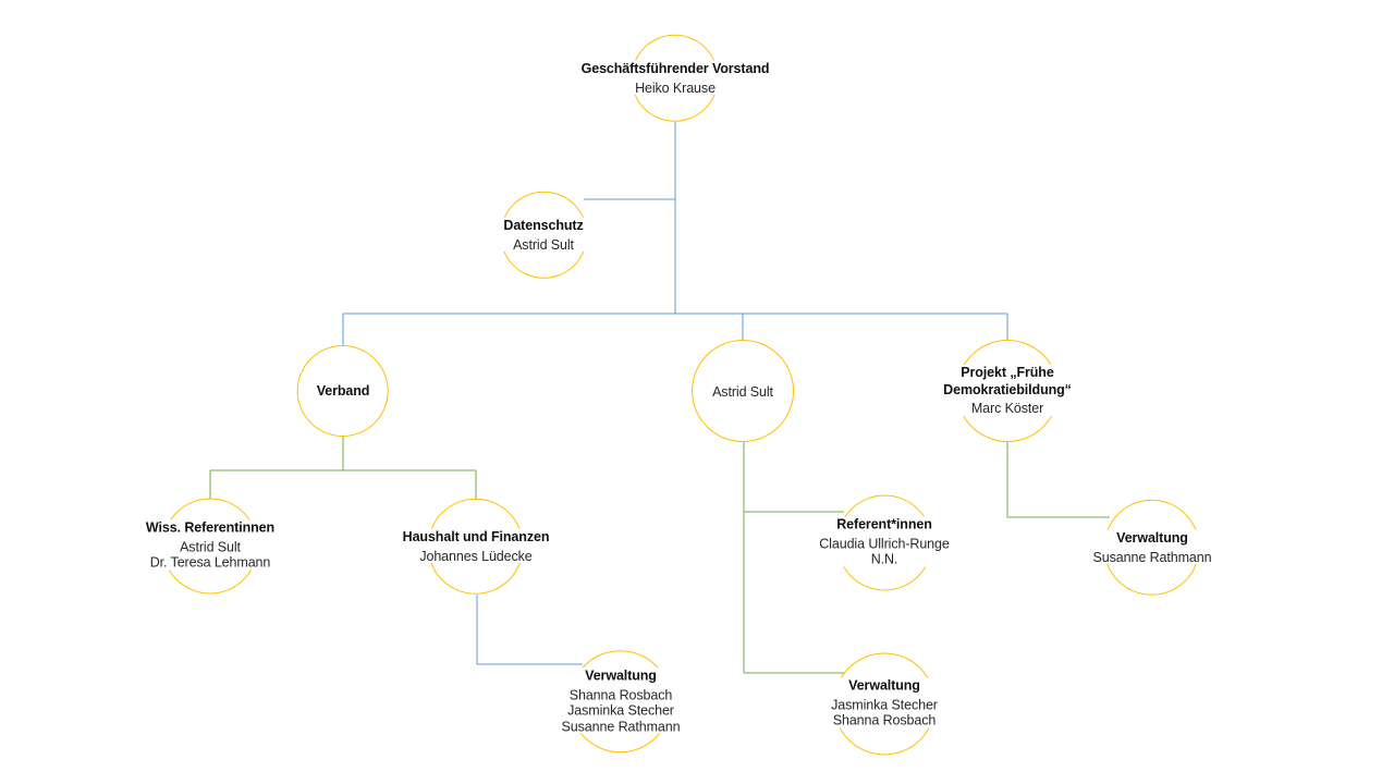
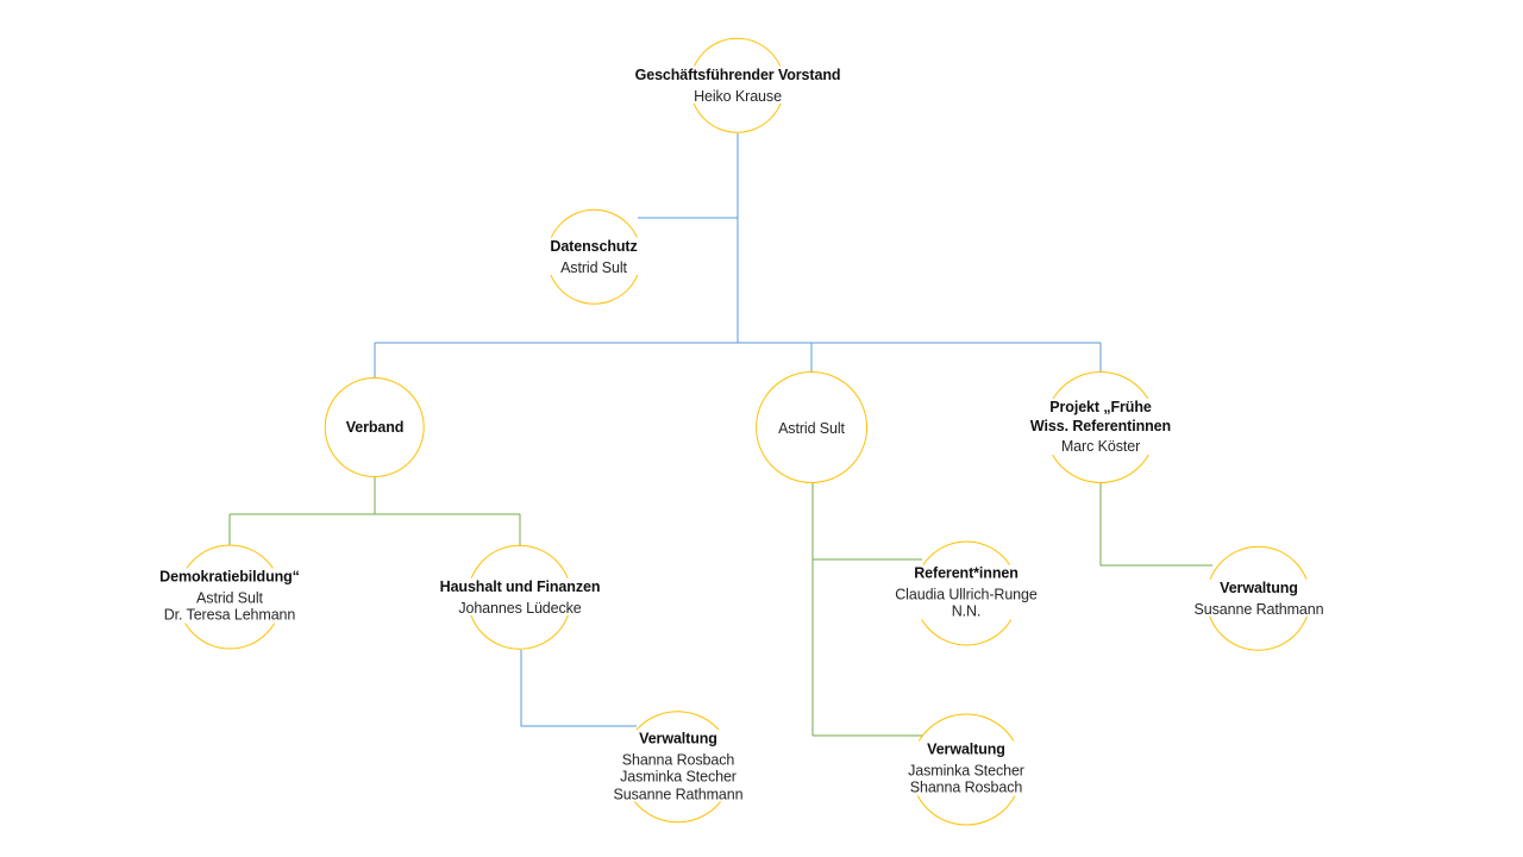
  Geschäftsführender Vorstand
  Heiko Krause
  Datenschutz
  Astrid Sult
  Verband
  Astrid Sult
  Projekt „Frühe
- Demokratiebildung“
+ Wiss. Referentinnen
  Marc Köster
- Wiss. Referentinnen
+ Demokratiebildung“
  Astrid Sult
  Dr. Teresa Lehmann
  Haushalt und Finanzen
  Johannes Lüdecke
  Referent*innen
  Claudia Ullrich-Runge
  N.N.
  Verwaltung
  Susanne Rathmann
  Verwaltung
  Shanna Rosbach
  Jasminka Stecher
  Susanne Rathmann
  Verwaltung
  Jasminka Stecher
  Shanna Rosbach
